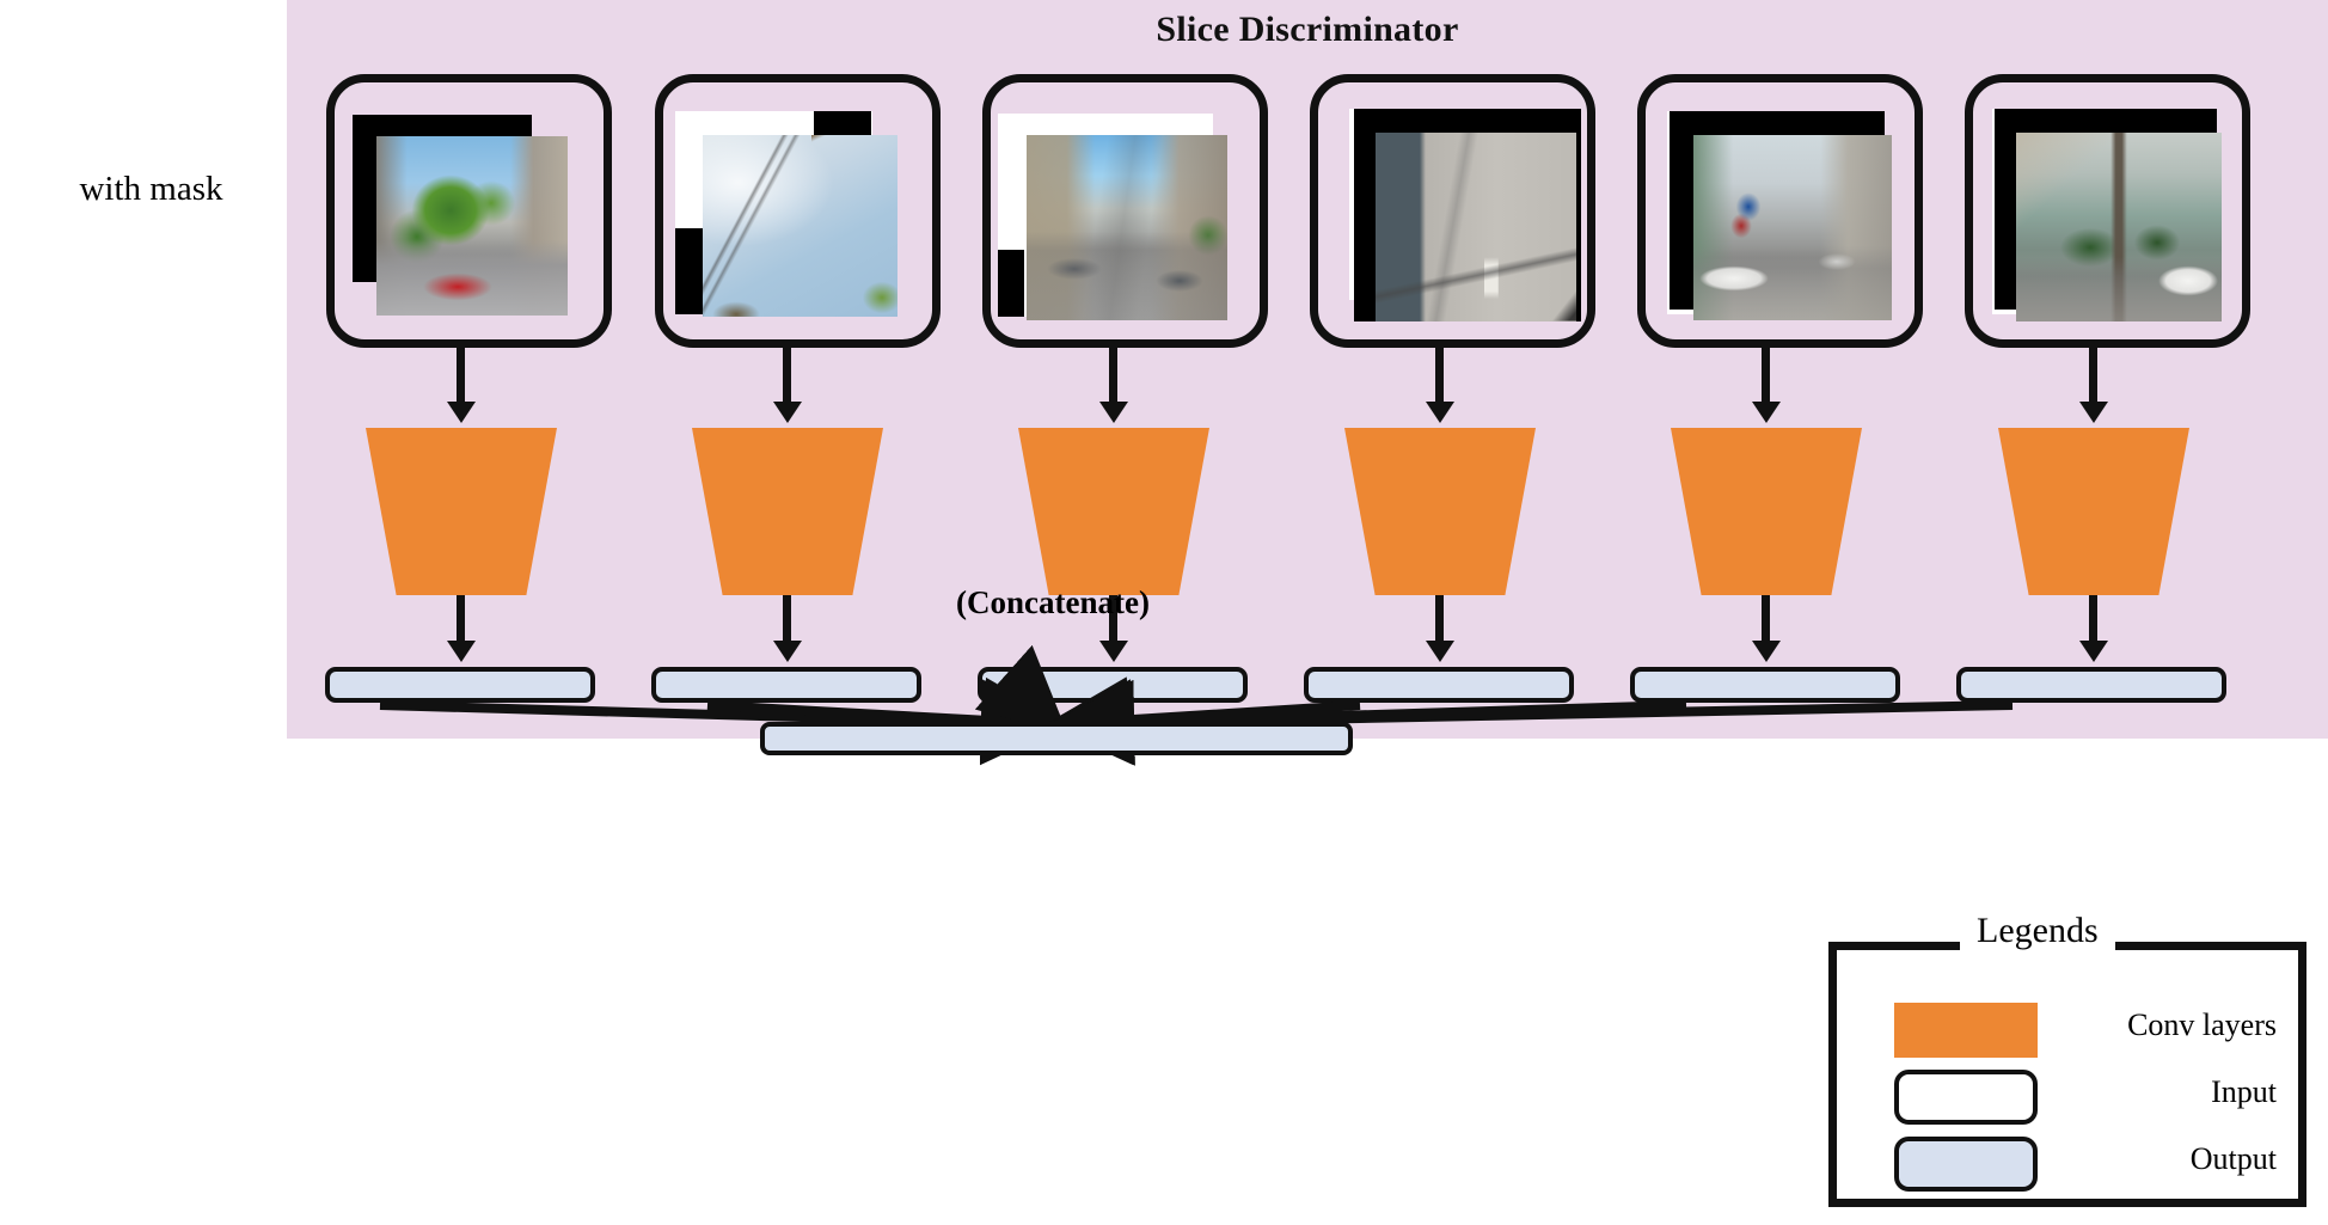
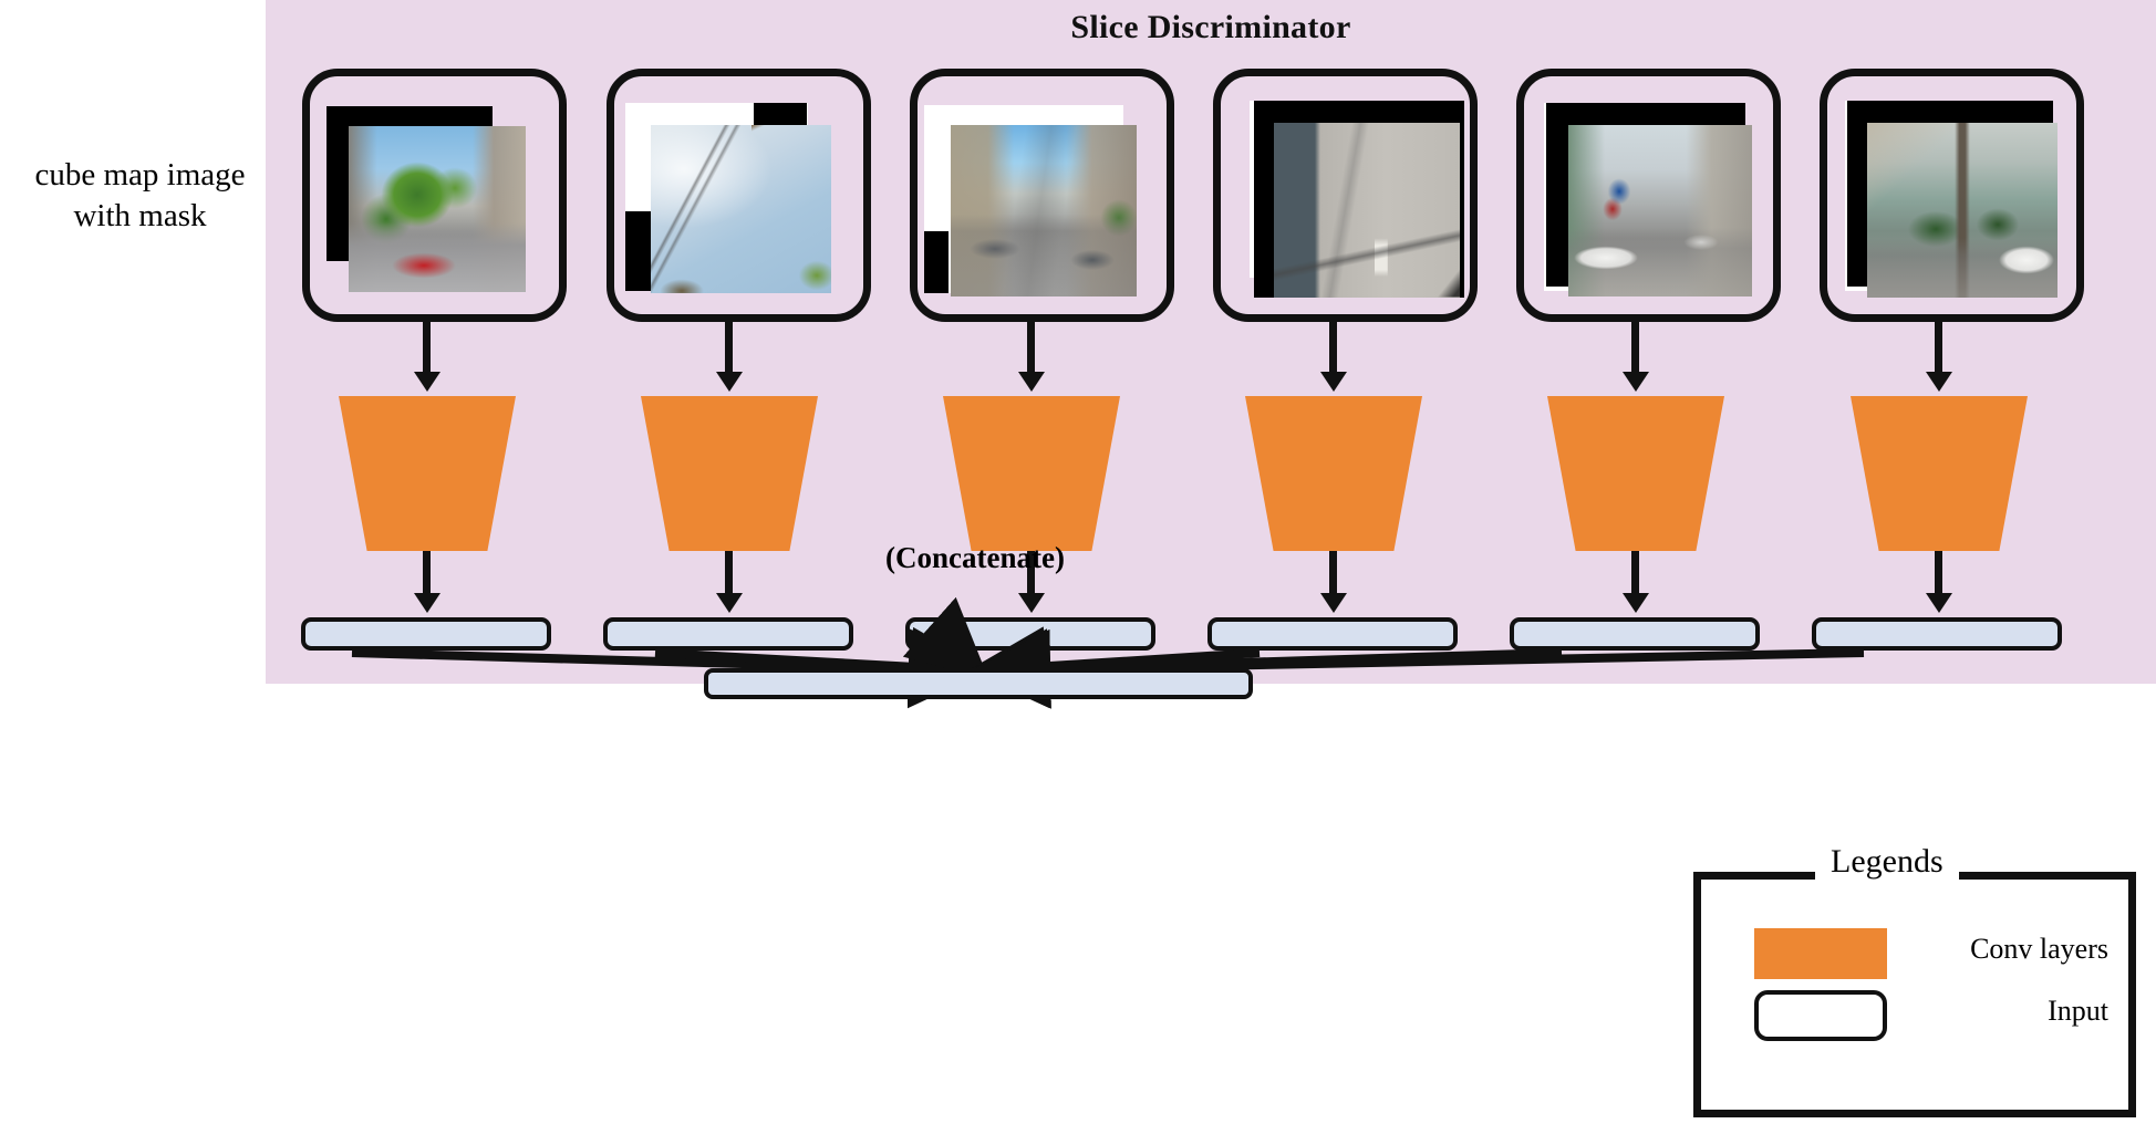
  Slice Discriminator
+ cube map image
  with mask
  (Concatenate)
  Conv layers
  Input
- Output
  Legends
